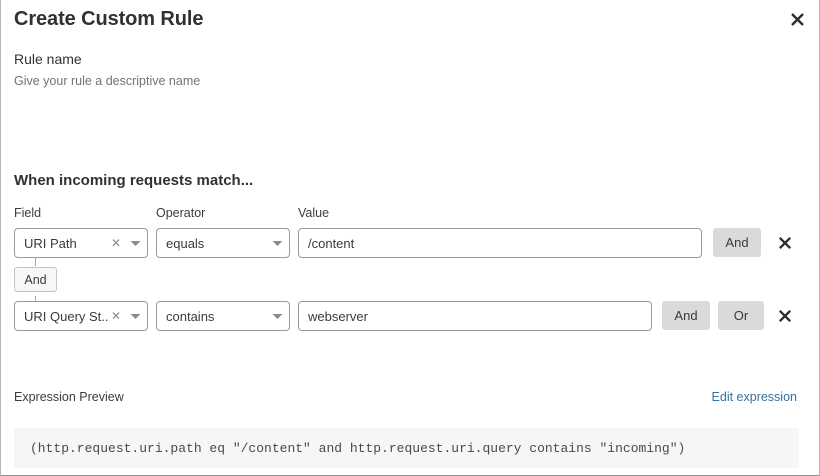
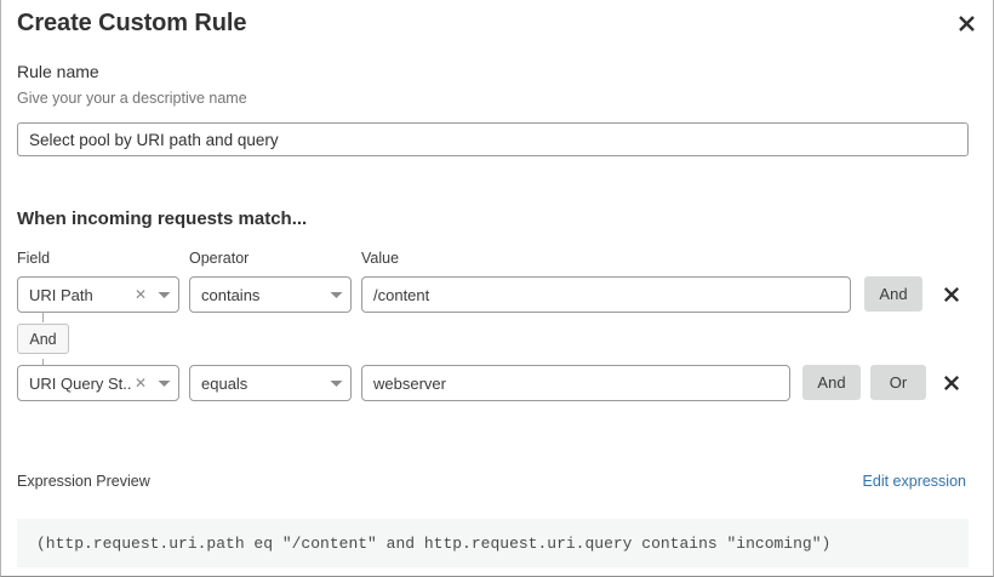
  Create Custom Rule
  Rule name
- Give your rule a descriptive name
+ Give your your a descriptive name
+ Select pool by URI path and query
  When incoming requests match...
  Field
  Operator
  Value
  URI Path
  ✕
- equals
+ contains
  /content
  And
  And
  URI Query St..
  ✕
- contains
+ equals
  webserver
  And
  Or
  Expression Preview
  Edit expression
  (http.request.uri.path eq "/content" and http.request.uri.query contains "incoming")
